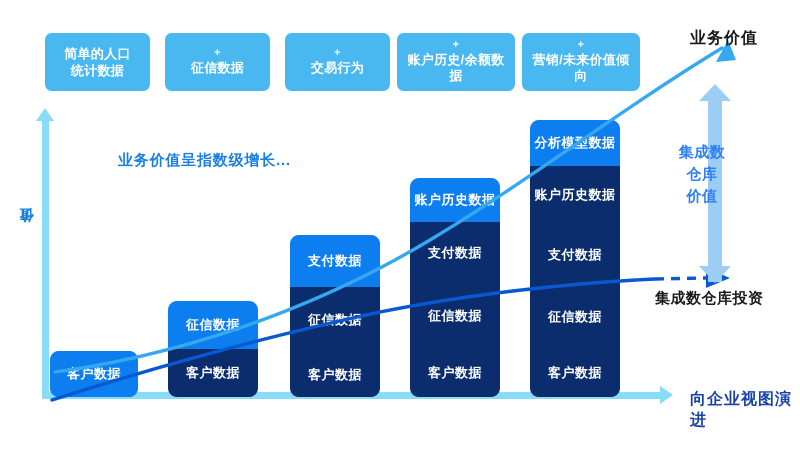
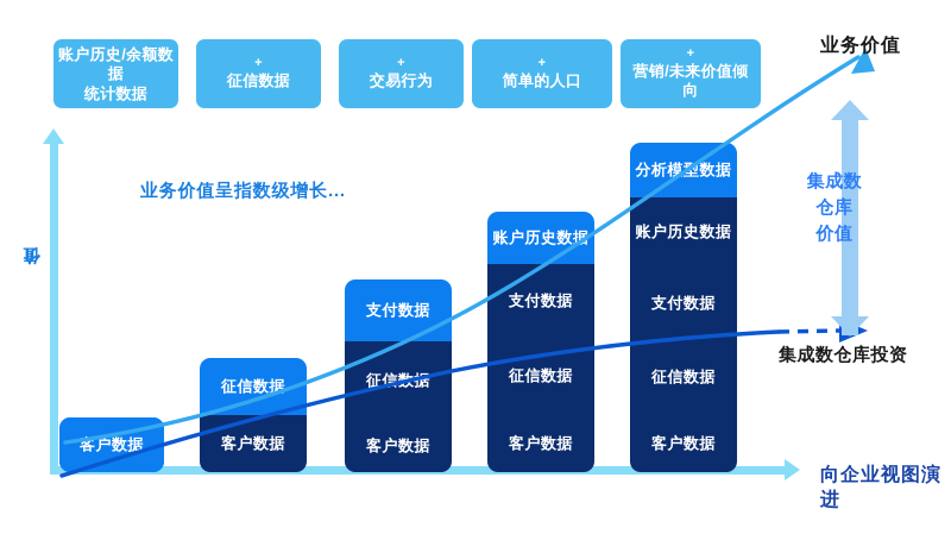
- 简单的人口
+ 账户历史/余额数据
  统计数据
  +
  征信数据
  +
  交易行为
  +
- 账户历史/余额数据
+ 简单的人口
  +
  营销/未来价值倾向
  向企业视图演进
  业务价值呈指数级增长...
  客户数据
  征信数据
  客户数据
  支付数据
  征信据
  客户数据
  账户历史数据
  支付数据
  征信数据
  客户数据
  分析模型数据
  账户历史数据
  支付数据
  征信数据
  客户数据
  业务价值
  集成数
  仓库
  价值
  集成数仓库投资
